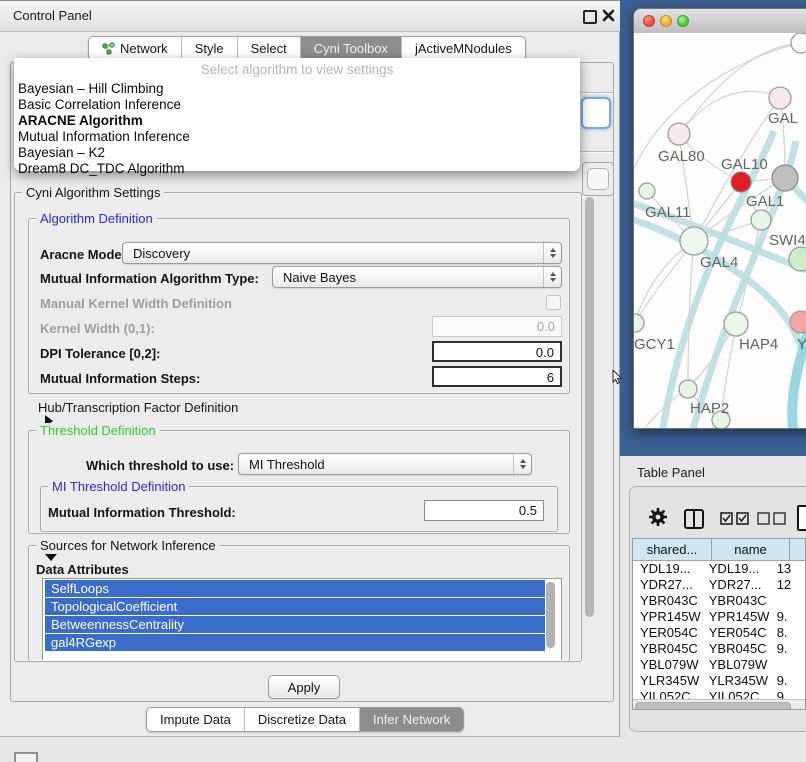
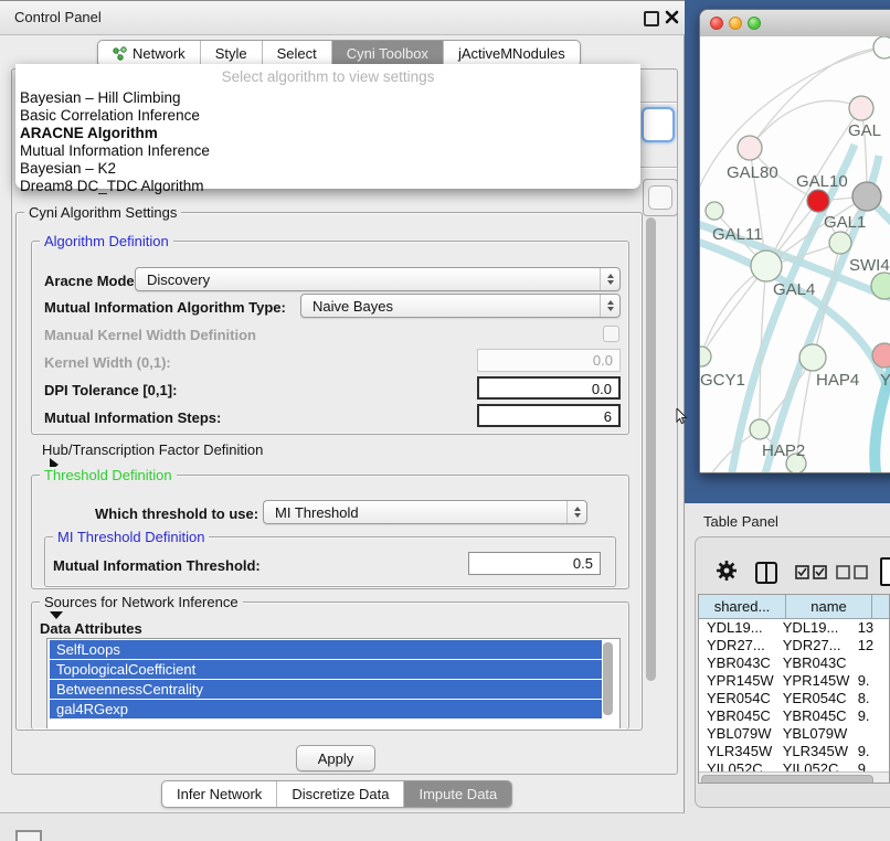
  GAL
  GAL80
  GAL10
  GAL11
  GAL1
  GAL4
  SWI4
  GCY1
  HAP4
  Y
  HAP2
  Control Panel
  Network
  Style
  Select
  Cyni Toolbox
  jActiveMNodules
  Cyni Algorithm Settings
  Algorithm Definition
  Aracne Mode
  Discovery
  Mutual Information Algorithm Type:
  Naive Bayes
  Manual Kernel Width Definition
  Kernel Width (0,1):
  0.0
- DPI Tolerance [0,2]:
+ DPI Tolerance [0,1]:
  0.0
  Mutual Information Steps:
  6
  Hub/Transcription Factor Definition
  Threshold Definition
  Which threshold to use:
  MI Threshold
  MI Threshold Definition
  Mutual Information Threshold:
  0.5
  Sources for Network Inference
  Data Attributes
  SelfLoops
  TopologicalCoefficient
  BetweennessCentrality
  gal4RGexp
  Apply
- Impute Data
+ Infer Network
  Discretize Data
- Infer Network
+ Impute Data
  Select algorithm to view settings
  Bayesian – Hill Climbing
  Basic Correlation Inference
  ARACNE Algorithm
  Mutual Information Inference
  Bayesian – K2
  Dream8 DC_TDC Algorithm
  Table Panel
  shared...
  name
  YDL19...
  YDL19...
  13
  YDR27...
  YDR27...
  12
  YBR043C
  YBR043C
  YPR145W
  YPR145W
  9.
  YER054C
  YER054C
  8.
  YBR045C
  YBR045C
  9.
  YBL079W
  YBL079W
  YLR345W
  YLR345W
  9.
  YIL052C
  YIL052C
  9.
